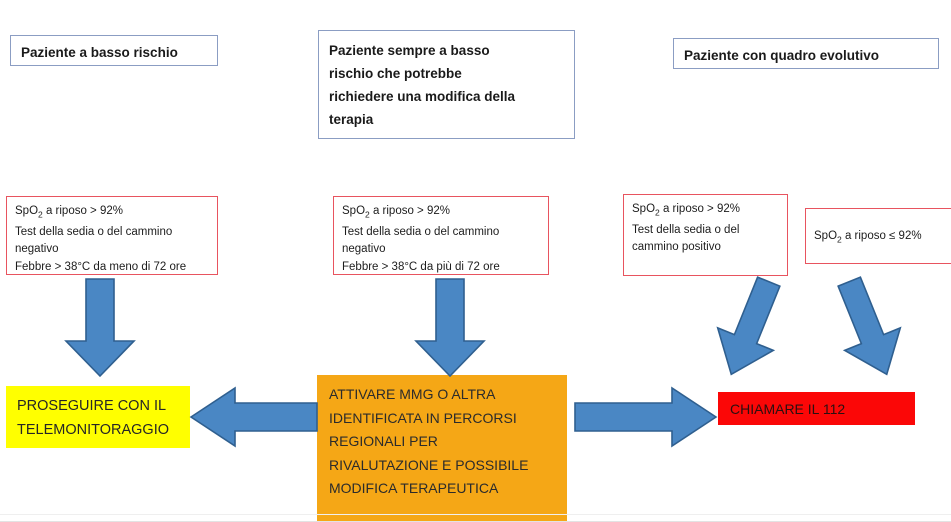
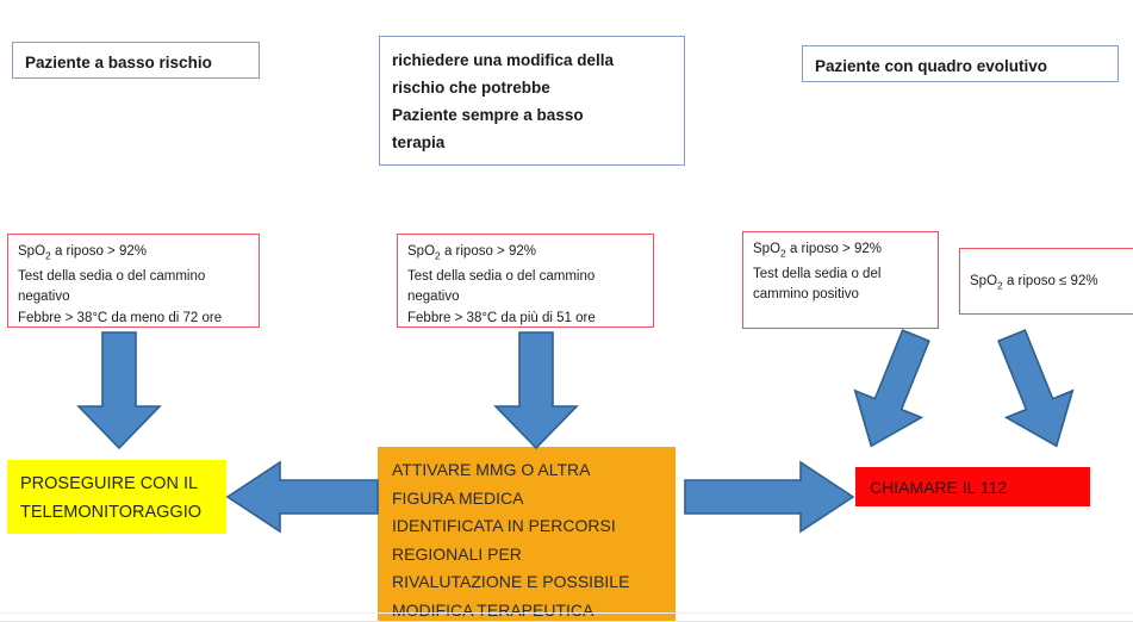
  Paziente a basso rischio
- Paziente sempre a basso
+ richiedere una modifica della
  rischio che potrebbe
- richiedere una modifica della
+ Paziente sempre a basso
  terapia
  Paziente con quadro evolutivo
  SpO2 a riposo > 92%
  Test della sedia o del cammino
  negativo
  Febbre > 38°C da meno di 72 ore
  SpO2 a riposo > 92%
  Test della sedia o del cammino
  negativo
- Febbre > 38°C da più di 72 ore
+ Febbre > 38°C da più di 51 ore
  SpO2 a riposo > 92%
  Test della sedia o del
  cammino positivo
  SpO2 a riposo ≤ 92%
  PROSEGUIRE CON IL
  TELEMONITORAGGIO
  ATTIVARE MMG O ALTRA
+ FIGURA MEDICA
  IDENTIFICATA IN PERCORSI
  REGIONALI PER
  RIVALUTAZIONE E POSSIBILE
  MODIFICA TERAPEUTICA
  CHIAMARE IL 112
